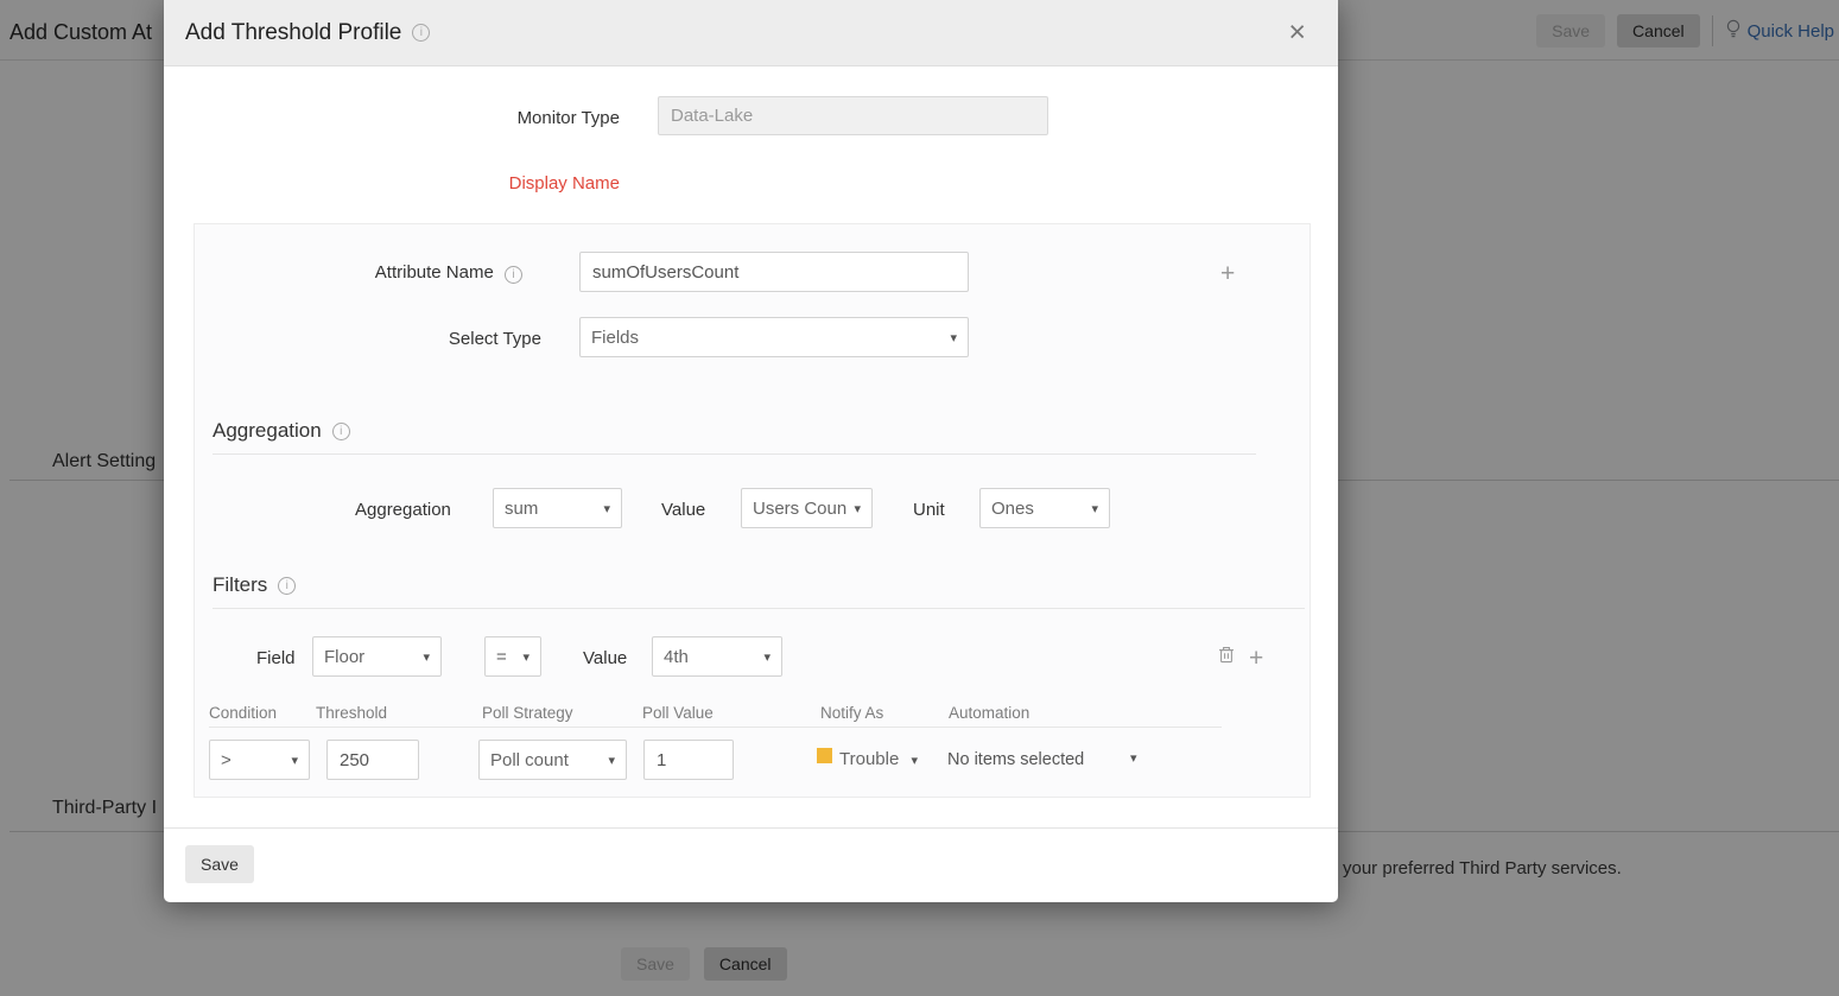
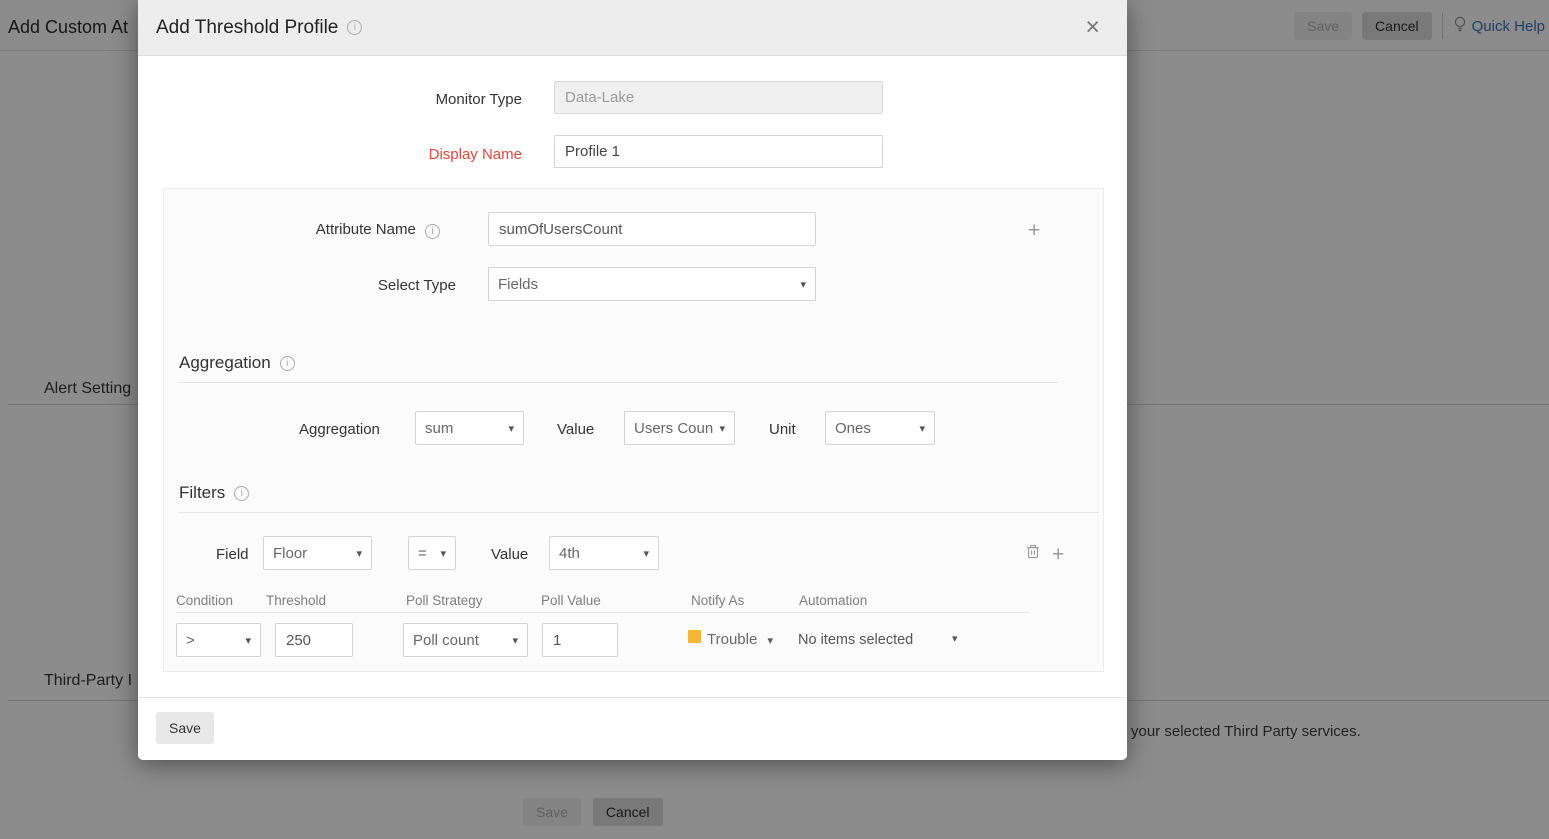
  Add Custom At
  Save
  Cancel
  Quick Help
  Alert Setting
  Third-Party I
- your preferred Third Party services.
+ your selected Third Party services.
  Save
  Cancel
  Add Threshold Profile
  ×
  Monitor Type
  Data-Lake
  Display Name
+ Profile 1
  Attribute Name
  sumOfUsersCount
  +
  Select Type
  Fields
  ▾
  Aggregation
  Aggregation
  sum
  ▾
  Value
  Users Coun
  ▾
  Unit
  Ones
  ▾
  Filters
  Field
  Floor
  ▾
  =
  ▾
  Value
  4th
  ▾
  +
  Condition
  Threshold
  Poll Strategy
  Poll Value
  Notify As
  Automation
  >
  ▾
  250
  Poll count
  ▾
  1
  Trouble ▾
  No items selected
  ▾
  Save
